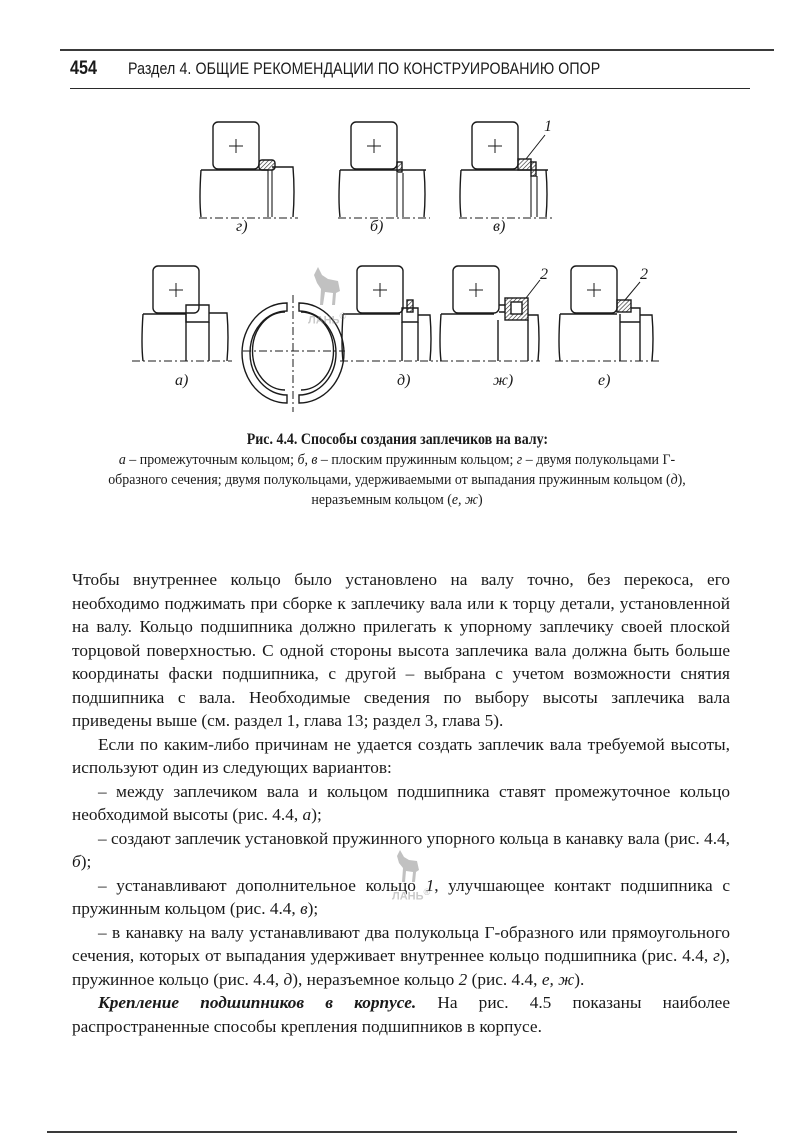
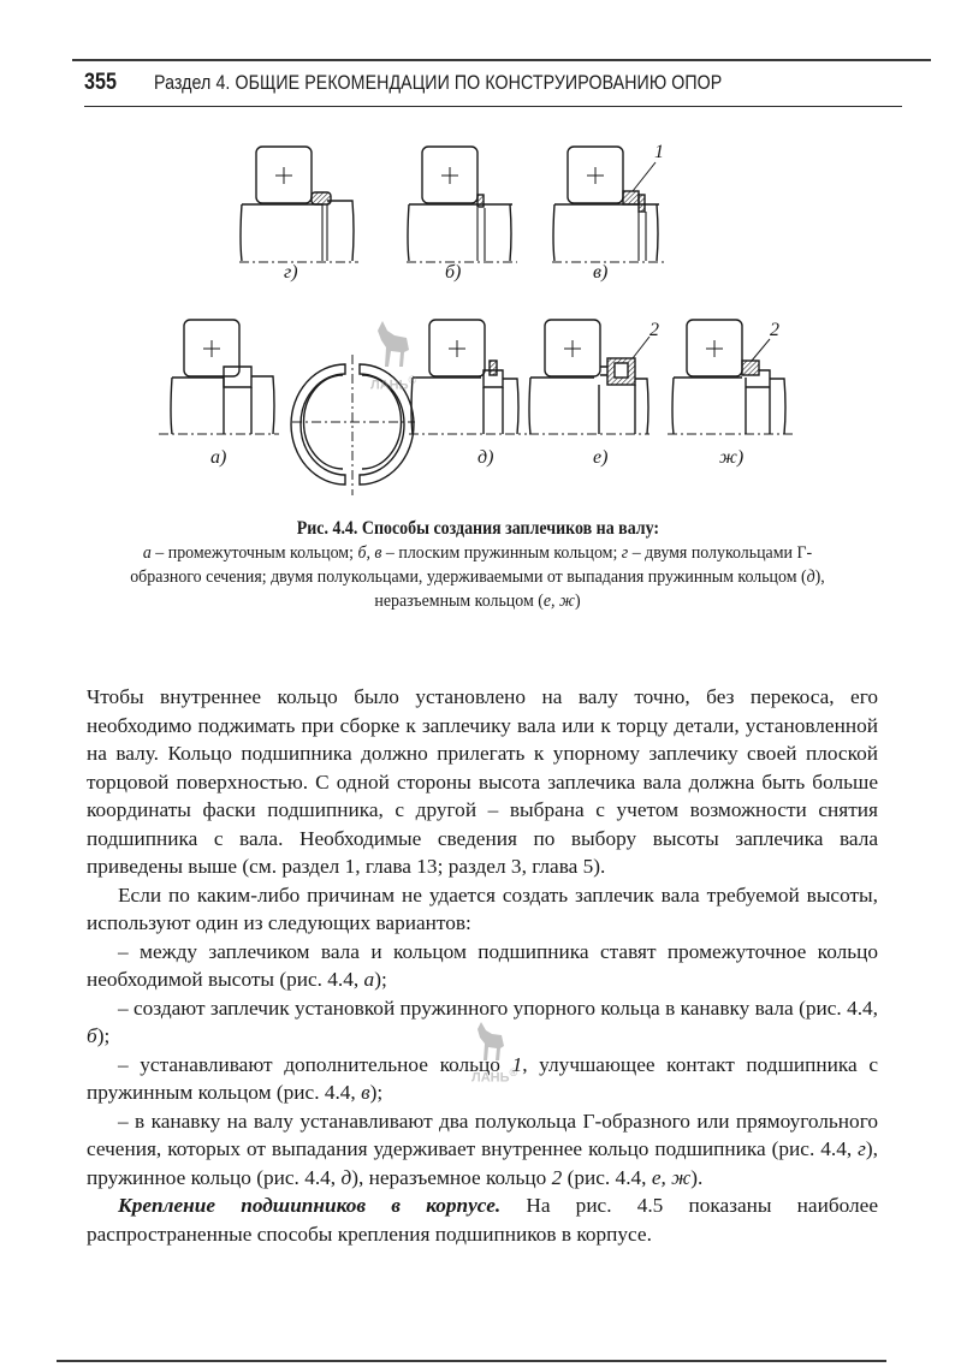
- 454
+ 355
  Раздел 4. ОБЩИЕ РЕКОМЕНДАЦИИ ПО КОНСТРУИРОВАНИЮ ОПОР
  г)
  б)
  в)
  1
  а)
  д)
- ж)
+ е)
  2
- е)
+ ж)
  2
  ЛАНЬ®
  Рис. 4.4. Способы создания заплечиков на валу:
  а – промежуточным кольцом; б, в – плоским пружинным кольцом; г – двумя полукольцами Г-образного сечения; двумя полукольцами, удерживаемыми от выпадания пружинным кольцом (д), неразъемным кольцом (е, ж)
  Чтобы внутреннее кольцо было установлено на валу точно, без перекоса, его необходимо поджимать при сборке к заплечику вала или к торцу детали, установленной на валу. Кольцо подшипника должно прилегать к упорному заплечику своей плоской торцовой поверхностью. С одной стороны высота заплечика вала должна быть больше координаты фаски подшипника, с другой – выбрана с учетом возможности снятия подшипника с вала. Необходимые сведения по выбору высоты заплечика вала приведены выше (см. раздел 1, глава 13; раздел 3, глава 5).
  Если по каким-либо причинам не удается создать заплечик вала требуемой высоты, используют один из следующих вариантов:
  – между заплечиком вала и кольцом подшипника ставят промежуточное кольцо необходимой высоты (рис. 4.4, а);
  – создают заплечик установкой пружинного упорного кольца в канавку вала (рис. 4.4, б);
  – устанавливают дополнительное кольцо 1, улучшающее контакт подшипника с пружинным кольцом (рис. 4.4, в);
  – в канавку на валу устанавливают два полукольца Г-образного или прямоугольного сечения, которых от выпадания удерживает внутреннее кольцо подшипника (рис. 4.4, г), пружинное кольцо (рис. 4.4, д), неразъемное кольцо 2 (рис. 4.4, е, ж).
  Крепление подшипников в корпусе. На рис. 4.5 показаны наиболее распространенные способы крепления подшипников в корпусе.
  ЛАНЬ®
